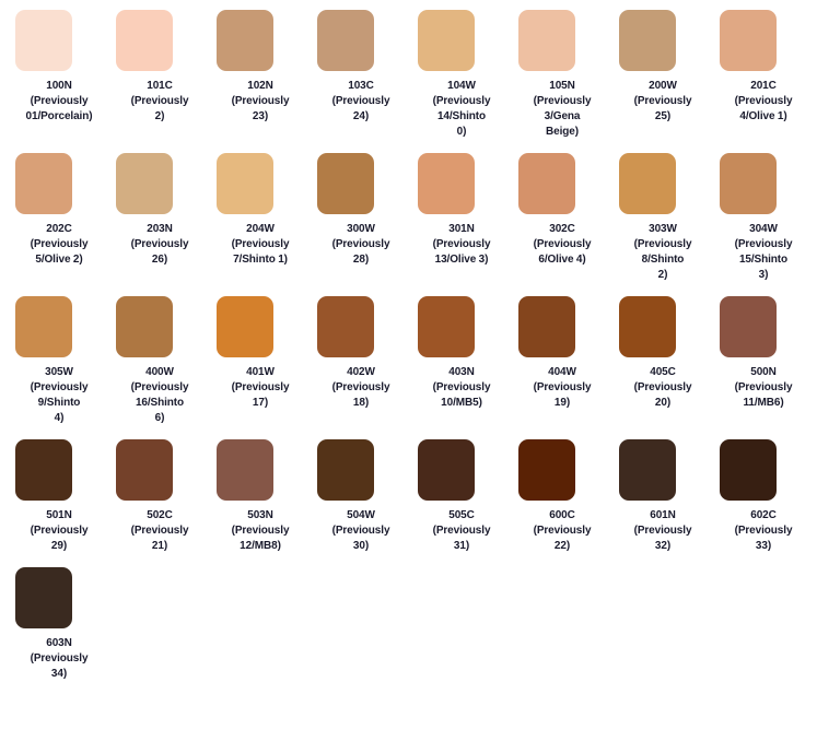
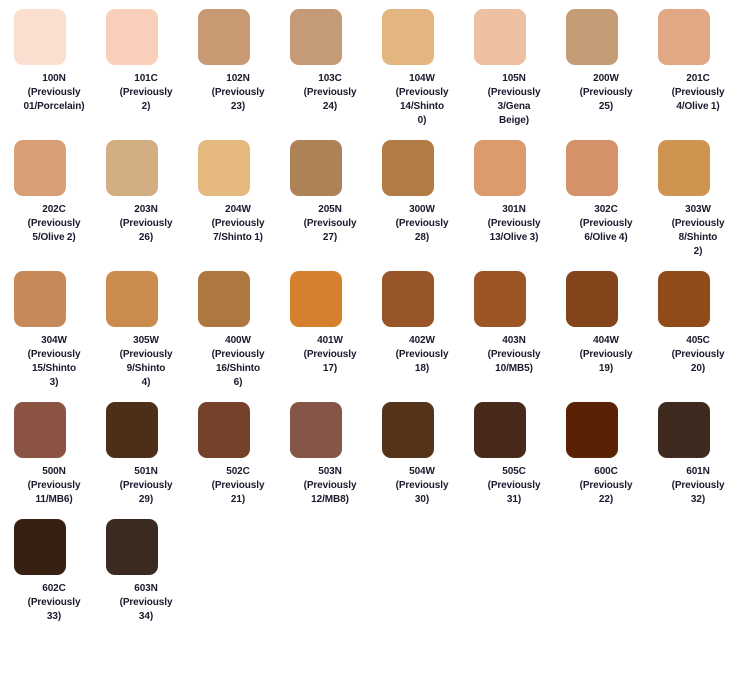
  100N
  (Previously
  01/Porcelain)
  101C
  (Previously
  2)
  102N
  (Previously
  23)
  103C
  (Previously
  24)
  104W
  (Previously
  14/Shinto
  0)
  105N
  (Previously
  3/Gena
  Beige)
  200W
  (Previously
  25)
  201C
  (Previously
  4/Olive 1)
  202C
  (Previously
  5/Olive 2)
  203N
  (Previously
  26)
  204W
  (Previously
  7/Shinto 1)
+ 205N
+ (Previsouly
+ 27)
  300W
  (Previously
  28)
  301N
  (Previously
  13/Olive 3)
  302C
  (Previously
  6/Olive 4)
  303W
  (Previously
  8/Shinto
  2)
  304W
  (Previously
  15/Shinto
  3)
  305W
  (Previously
  9/Shinto
  4)
  400W
  (Previously
  16/Shinto
  6)
  401W
  (Previously
  17)
  402W
  (Previously
  18)
  403N
  (Previously
  10/MB5)
  404W
  (Previously
  19)
  405C
  (Previously
  20)
  500N
  (Previously
  11/MB6)
  501N
  (Previously
  29)
  502C
  (Previously
  21)
  503N
  (Previously
  12/MB8)
  504W
  (Previously
  30)
  505C
  (Previously
  31)
  600C
  (Previously
  22)
  601N
  (Previously
  32)
  602C
  (Previously
  33)
  603N
  (Previously
  34)
